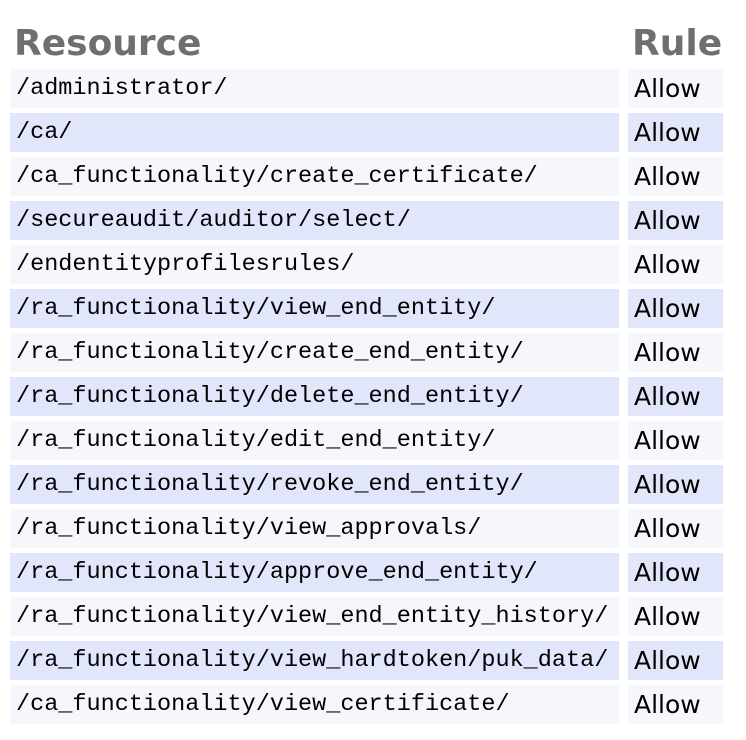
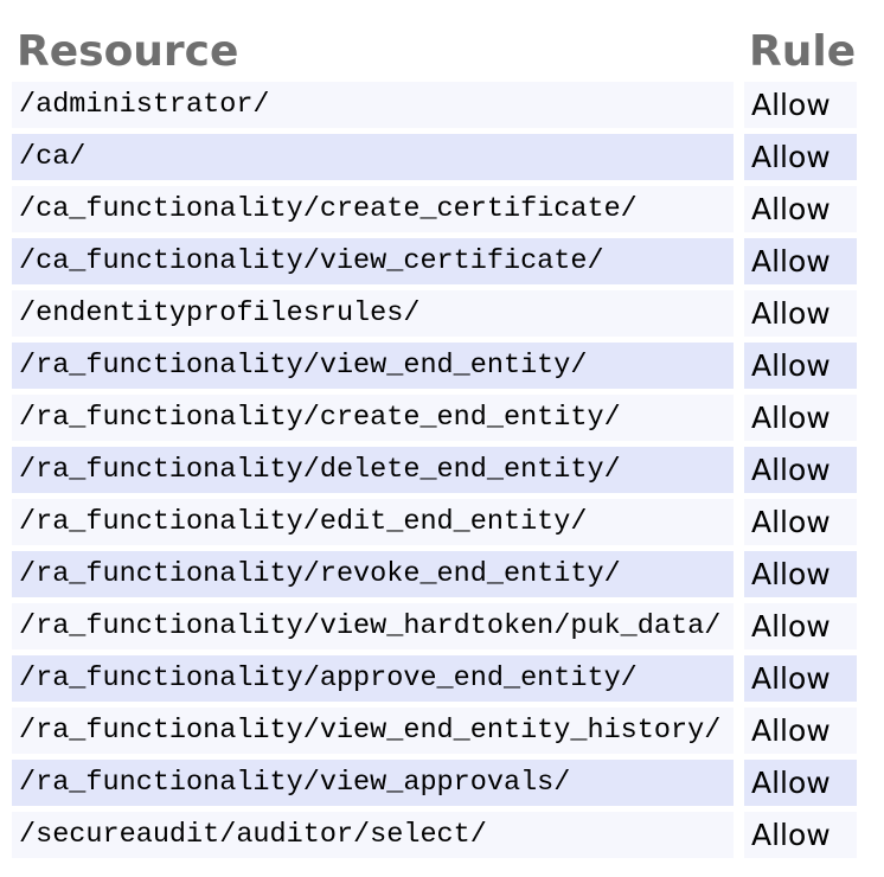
  Resource	Rule
  /administrator/	Allow
  /ca/	Allow
  /ca_functionality/create_certificate/	Allow
- /secureaudit/auditor/select/	Allow
+ /ca_functionality/view_certificate/	Allow
  /endentityprofilesrules/	Allow
  /ra_functionality/view_end_entity/	Allow
  /ra_functionality/create_end_entity/	Allow
  /ra_functionality/delete_end_entity/	Allow
  /ra_functionality/edit_end_entity/	Allow
  /ra_functionality/revoke_end_entity/	Allow
- /ra_functionality/view_approvals/	Allow
+ /ra_functionality/view_hardtoken/puk_data/	Allow
  /ra_functionality/approve_end_entity/	Allow
  /ra_functionality/view_end_entity_history/	Allow
- /ra_functionality/view_hardtoken/puk_data/	Allow
+ /ra_functionality/view_approvals/	Allow
- /ca_functionality/view_certificate/	Allow
+ /secureaudit/auditor/select/	Allow
